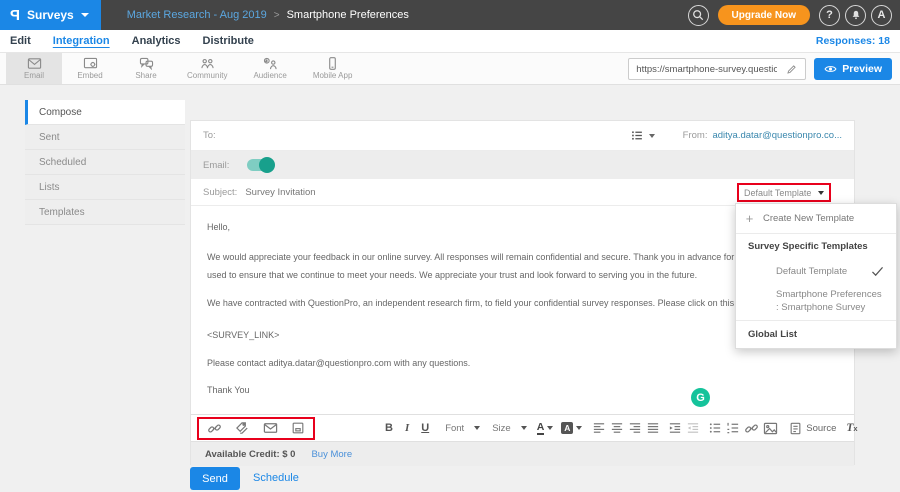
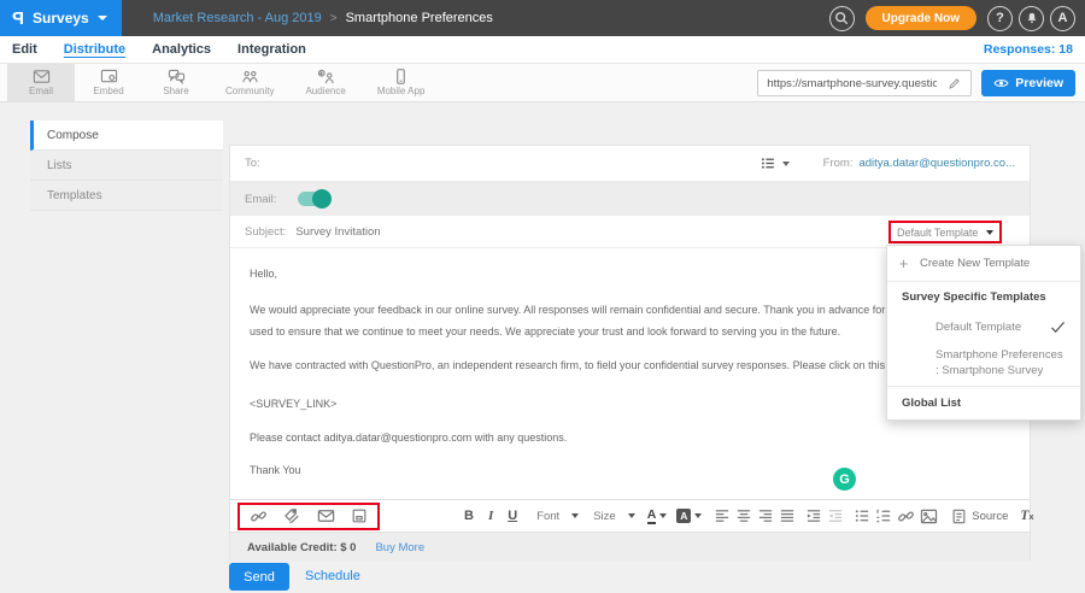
  Surveys
  Market Research - Aug 2019
  >
  Smartphone Preferences
  Upgrade Now
  ?
  A
  Edit
- Integration
+ Distribute
  Analytics
- Distribute
+ Integration
  Responses: 18
  Email
  Embed
  Share
  Community
  Audience
  Mobile App
  https://smartphone-survey.questio
  Preview
  Compose
- Sent
- Scheduled
  Lists
  Templates
  To:
  From:
  aditya.datar@questionpro.co...
  Email:
  Subject:
  Survey Invitation
  Default Template
  Hello,
  We would appreciate your feedback in our online survey. All responses will remain confidential and secure. Thank you in advance for
  used to ensure that we continue to meet your needs. We appreciate your trust and look forward to serving you in the future.
  We have contracted with QuestionPro, an independent research firm, to field your confidential survey responses. Please click on this
  <SURVEY_LINK>
  Please contact aditya.datar@questionpro.com with any questions.
  Thank You
  B
  I
  U
  Font
  Size
  A
  A
  Source
  T
  x
  Available Credit: $ 0
  Buy More
  G
  Send
  Schedule
  +
  Create New Template
  Survey Specific Templates
  Default Template
  Smartphone Preferences
  : Smartphone Survey
  Global List
